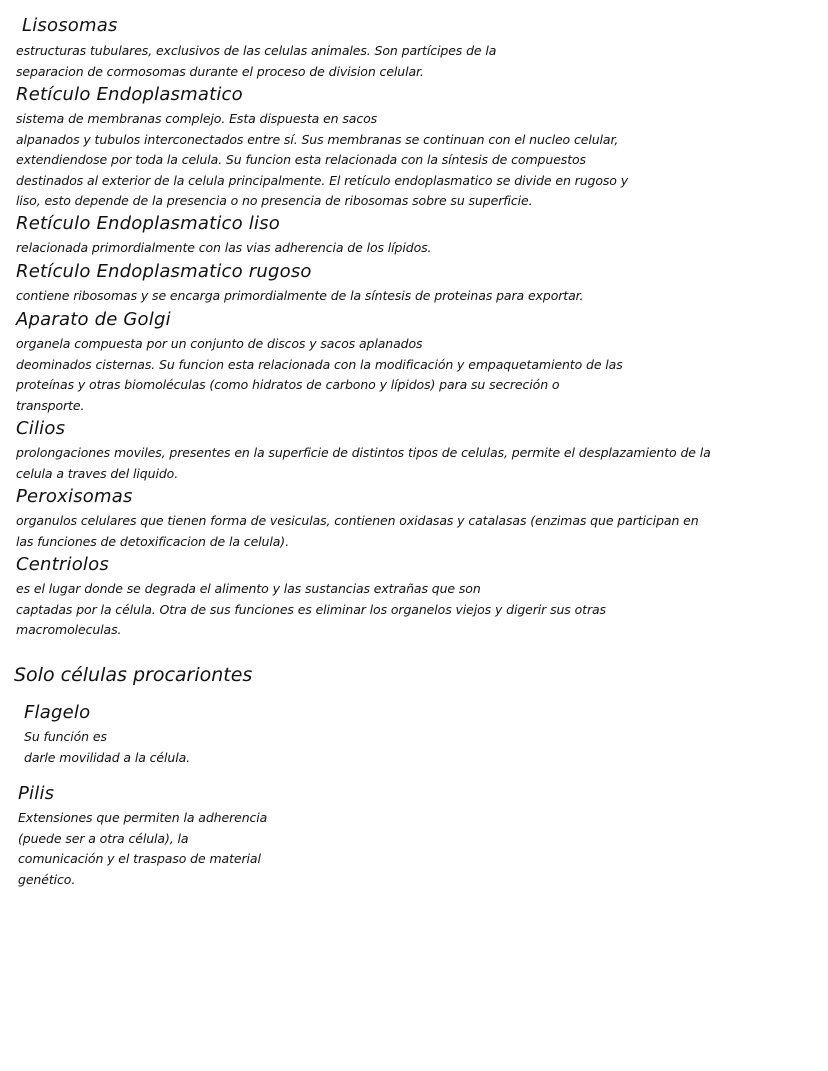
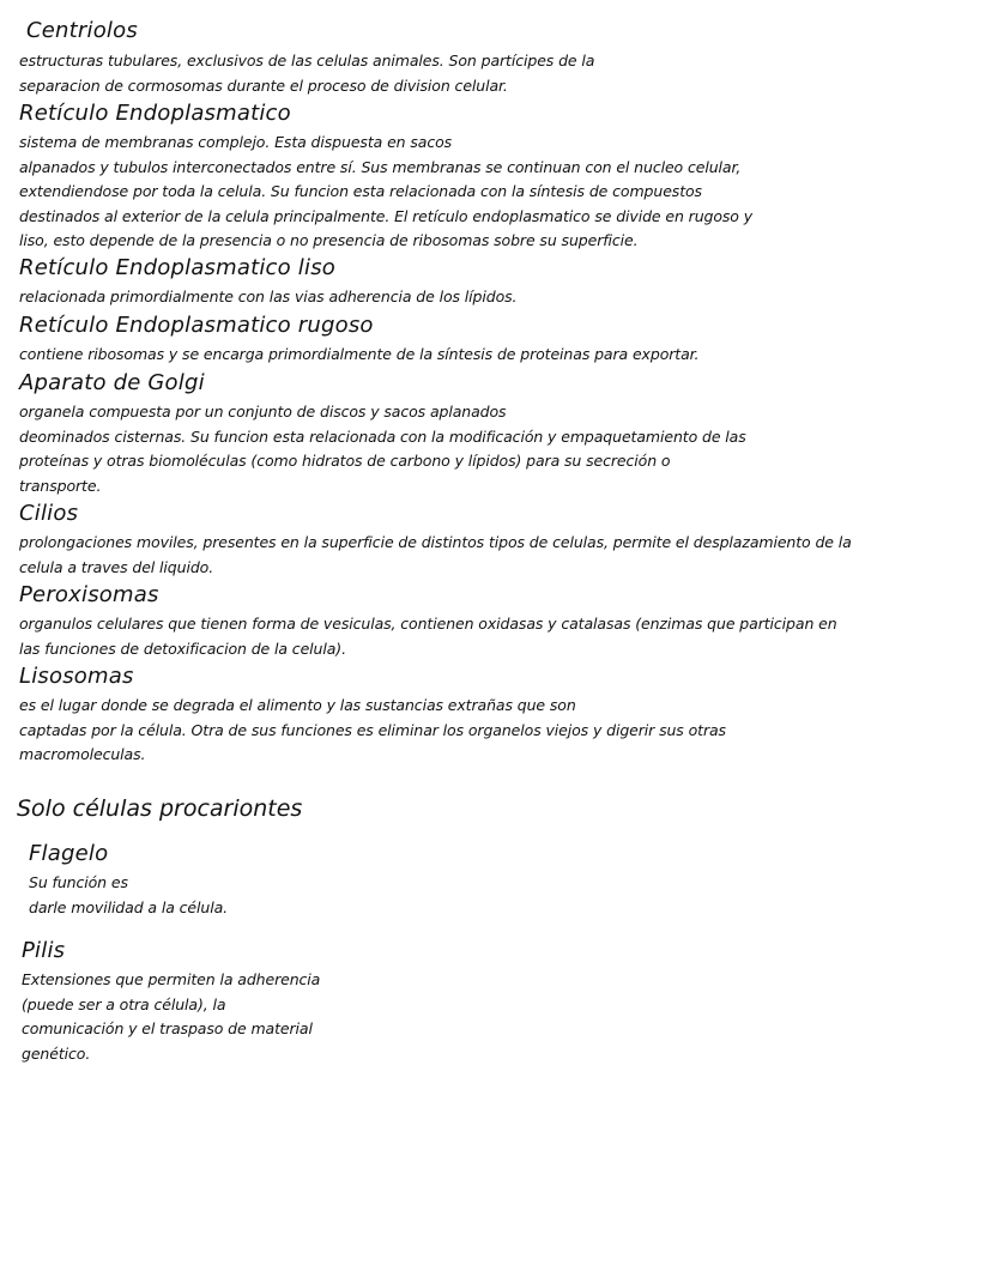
- Lisosomas
+ Centriolos
  estructuras tubulares, exclusivos de las celulas animales. Son partícipes de la
  separacion de cormosomas durante el proceso de division celular.
  Retículo Endoplasmatico
  sistema de membranas complejo. Esta dispuesta en sacos
  alpanados y tubulos interconectados entre sí. Sus membranas se continuan con el nucleo celular,
  extendiendose por toda la celula. Su funcion esta relacionada con la síntesis de compuestos
  destinados al exterior de la celula principalmente. El retículo endoplasmatico se divide en rugoso y
  liso, esto depende de la presencia o no presencia de ribosomas sobre su superficie.
  Retículo Endoplasmatico liso
  relacionada primordialmente con las vias adherencia de los lípidos.
  Retículo Endoplasmatico rugoso
  contiene ribosomas y se encarga primordialmente de la síntesis de proteinas para exportar.
  Aparato de Golgi
  organela compuesta por un conjunto de discos y sacos aplanados
  deominados cisternas. Su funcion esta relacionada con la modificación y empaquetamiento de las
  proteínas y otras biomoléculas (como hidratos de carbono y lípidos) para su secreción o
  transporte.
  Cilios
  prolongaciones moviles, presentes en la superficie de distintos tipos de celulas, permite el desplazamiento de la
  celula a traves del liquido.
  Peroxisomas
  organulos celulares que tienen forma de vesiculas, contienen oxidasas y catalasas (enzimas que participan en
  las funciones de detoxificacion de la celula).
- Centriolos
+ Lisosomas
  es el lugar donde se degrada el alimento y las sustancias extrañas que son
  captadas por la célula. Otra de sus funciones es eliminar los organelos viejos y digerir sus otras
  macromoleculas.
  Solo células procariontes
  Flagelo
  Su función es
  darle movilidad a la célula.
  Pilis
  Extensiones que permiten la adherencia
  (puede ser a otra célula), la
  comunicación y el traspaso de material
  genético.
